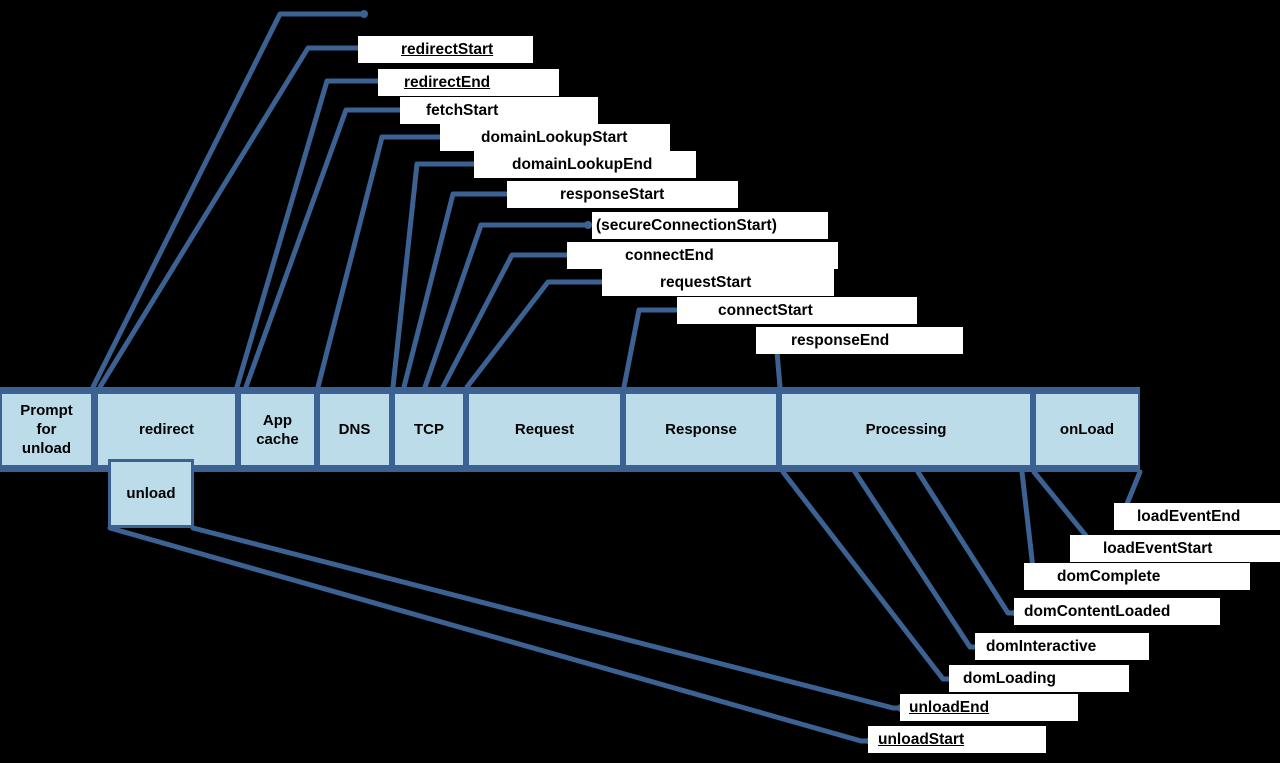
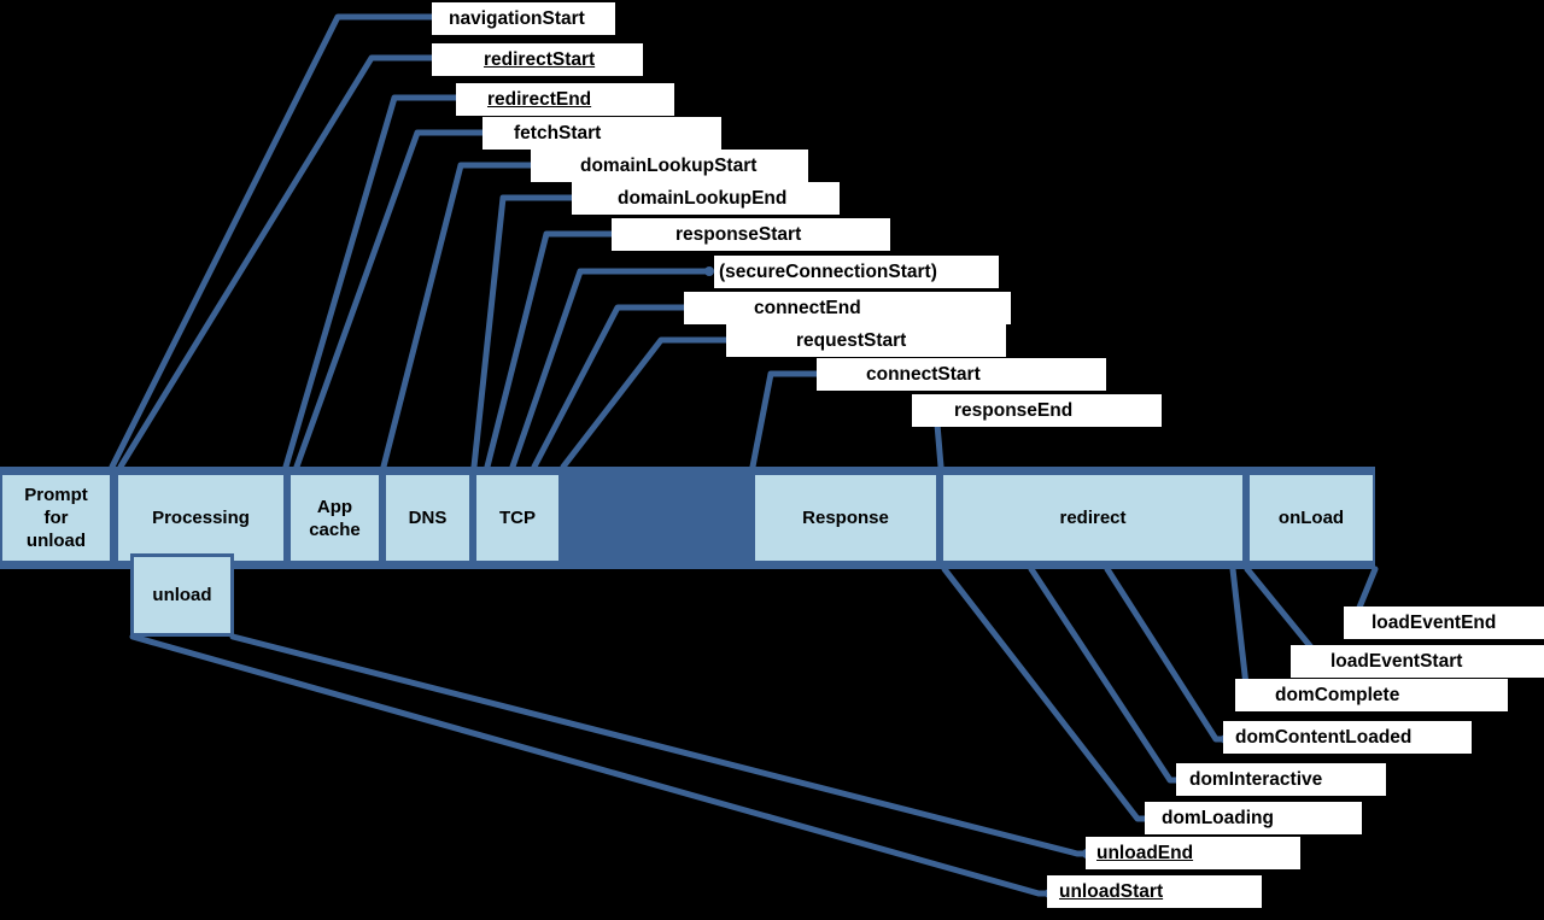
  Prompt
  for
  unload
- redirect
+ Processing
  App
  cache
  DNS
  TCP
- Request
  Response
- Processing
+ redirect
  onLoad
  unload
+ navigationStart
  redirectStart
  redirectEnd
  fetchStart
  domainLookupStart
  domainLookupEnd
  responseStart
  (secureConnectionStart)
  connectEnd
  requestStart
  connectStart
  responseEnd
  loadEventEnd
  loadEventStart
  domComplete
  domContentLoaded
  domInteractive
  domLoading
  unloadEnd
  unloadStart
